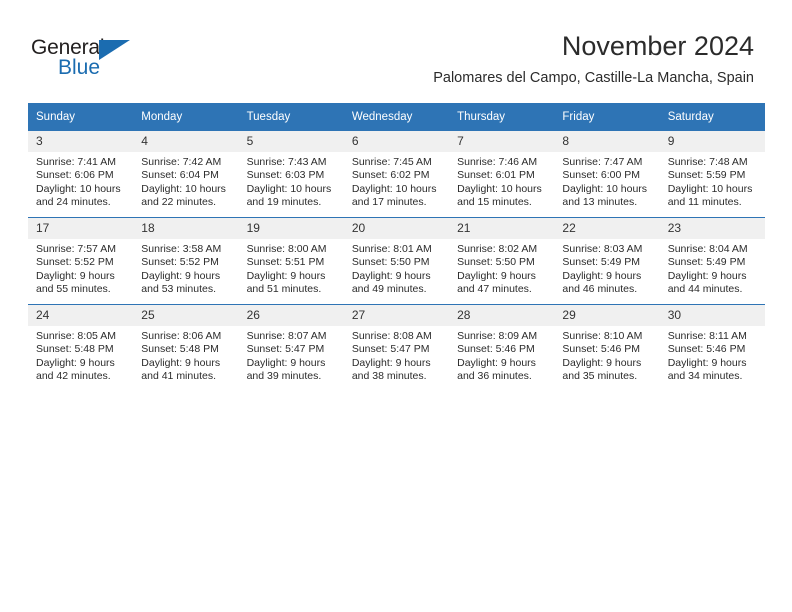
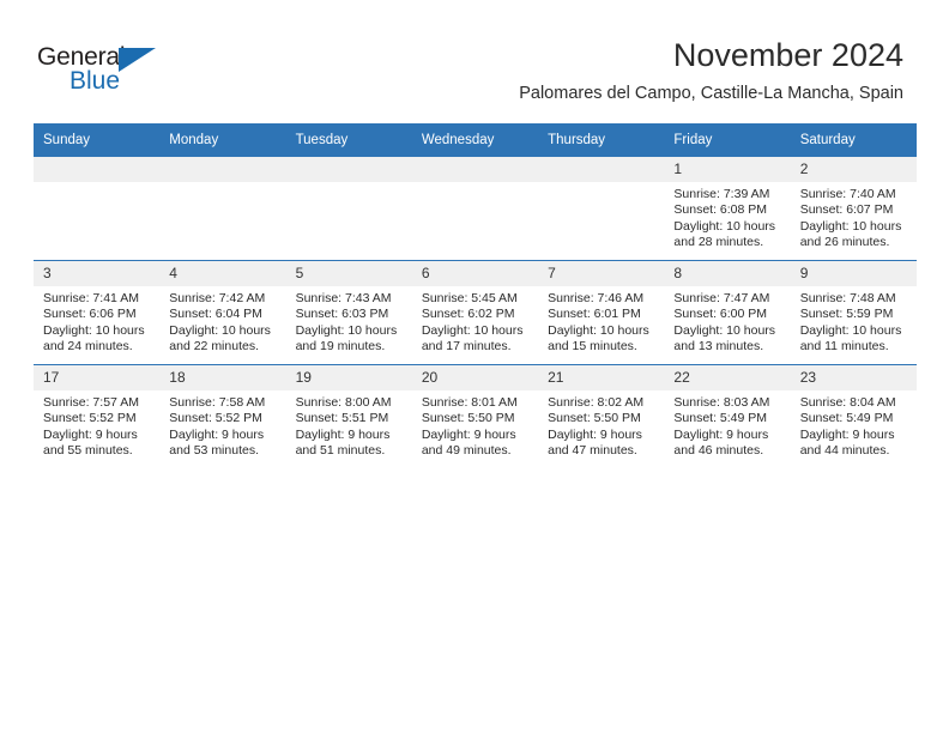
  General
  Blue
  November 2024
  Palomares del Campo, Castille-La Mancha, Spain
  Sunday	Monday	Tuesday	Wednesday	Thursday	Friday	Saturday
+ 					1Sunrise: 7:39 AMSunset: 6:08 PMDaylight: 10 hours and 28 minutes.	2Sunrise: 7:40 AMSunset: 6:07 PMDaylight: 10 hours and 26 minutes.
- 3Sunrise: 7:41 AMSunset: 6:06 PMDaylight: 10 hours and 24 minutes.	4Sunrise: 7:42 AMSunset: 6:04 PMDaylight: 10 hours and 22 minutes.	5Sunrise: 7:43 AMSunset: 6:03 PMDaylight: 10 hours and 19 minutes.	6Sunrise: 7:45 AMSunset: 6:02 PMDaylight: 10 hours and 17 minutes.	7Sunrise: 7:46 AMSunset: 6:01 PMDaylight: 10 hours and 15 minutes.	8Sunrise: 7:47 AMSunset: 6:00 PMDaylight: 10 hours and 13 minutes.	9Sunrise: 7:48 AMSunset: 5:59 PMDaylight: 10 hours and 11 minutes.
+ 3Sunrise: 7:41 AMSunset: 6:06 PMDaylight: 10 hours and 24 minutes.	4Sunrise: 7:42 AMSunset: 6:04 PMDaylight: 10 hours and 22 minutes.	5Sunrise: 7:43 AMSunset: 6:03 PMDaylight: 10 hours and 19 minutes.	6Sunrise: 5:45 AMSunset: 6:02 PMDaylight: 10 hours and 17 minutes.	7Sunrise: 7:46 AMSunset: 6:01 PMDaylight: 10 hours and 15 minutes.	8Sunrise: 7:47 AMSunset: 6:00 PMDaylight: 10 hours and 13 minutes.	9Sunrise: 7:48 AMSunset: 5:59 PMDaylight: 10 hours and 11 minutes.
- 17Sunrise: 7:57 AMSunset: 5:52 PMDaylight: 9 hours and 55 minutes.	18Sunrise: 3:58 AMSunset: 5:52 PMDaylight: 9 hours and 53 minutes.	19Sunrise: 8:00 AMSunset: 5:51 PMDaylight: 9 hours and 51 minutes.	20Sunrise: 8:01 AMSunset: 5:50 PMDaylight: 9 hours and 49 minutes.	21Sunrise: 8:02 AMSunset: 5:50 PMDaylight: 9 hours and 47 minutes.	22Sunrise: 8:03 AMSunset: 5:49 PMDaylight: 9 hours and 46 minutes.	23Sunrise: 8:04 AMSunset: 5:49 PMDaylight: 9 hours and 44 minutes.
+ 17Sunrise: 7:57 AMSunset: 5:52 PMDaylight: 9 hours and 55 minutes.	18Sunrise: 7:58 AMSunset: 5:52 PMDaylight: 9 hours and 53 minutes.	19Sunrise: 8:00 AMSunset: 5:51 PMDaylight: 9 hours and 51 minutes.	20Sunrise: 8:01 AMSunset: 5:50 PMDaylight: 9 hours and 49 minutes.	21Sunrise: 8:02 AMSunset: 5:50 PMDaylight: 9 hours and 47 minutes.	22Sunrise: 8:03 AMSunset: 5:49 PMDaylight: 9 hours and 46 minutes.	23Sunrise: 8:04 AMSunset: 5:49 PMDaylight: 9 hours and 44 minutes.
- 24Sunrise: 8:05 AMSunset: 5:48 PMDaylight: 9 hours and 42 minutes.	25Sunrise: 8:06 AMSunset: 5:48 PMDaylight: 9 hours and 41 minutes.	26Sunrise: 8:07 AMSunset: 5:47 PMDaylight: 9 hours and 39 minutes.	27Sunrise: 8:08 AMSunset: 5:47 PMDaylight: 9 hours and 38 minutes.	28Sunrise: 8:09 AMSunset: 5:46 PMDaylight: 9 hours and 36 minutes.	29Sunrise: 8:10 AMSunset: 5:46 PMDaylight: 9 hours and 35 minutes.	30Sunrise: 8:11 AMSunset: 5:46 PMDaylight: 9 hours and 34 minutes.
